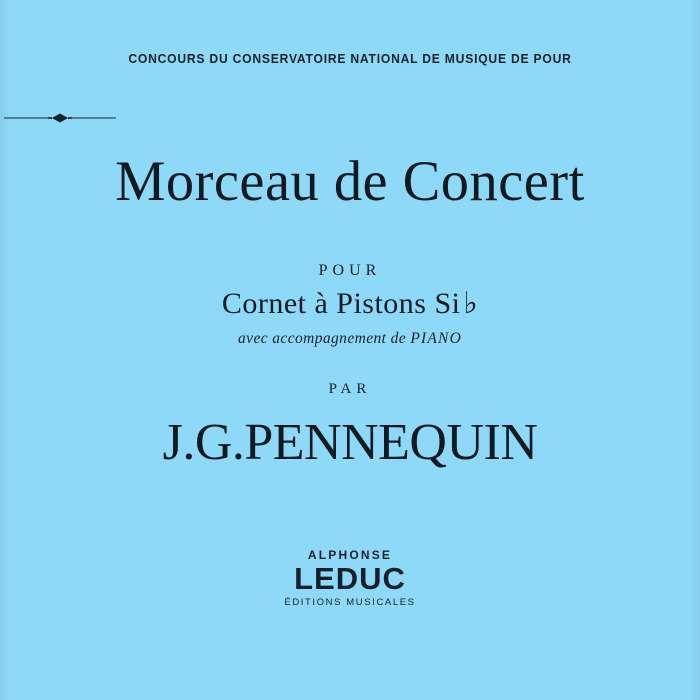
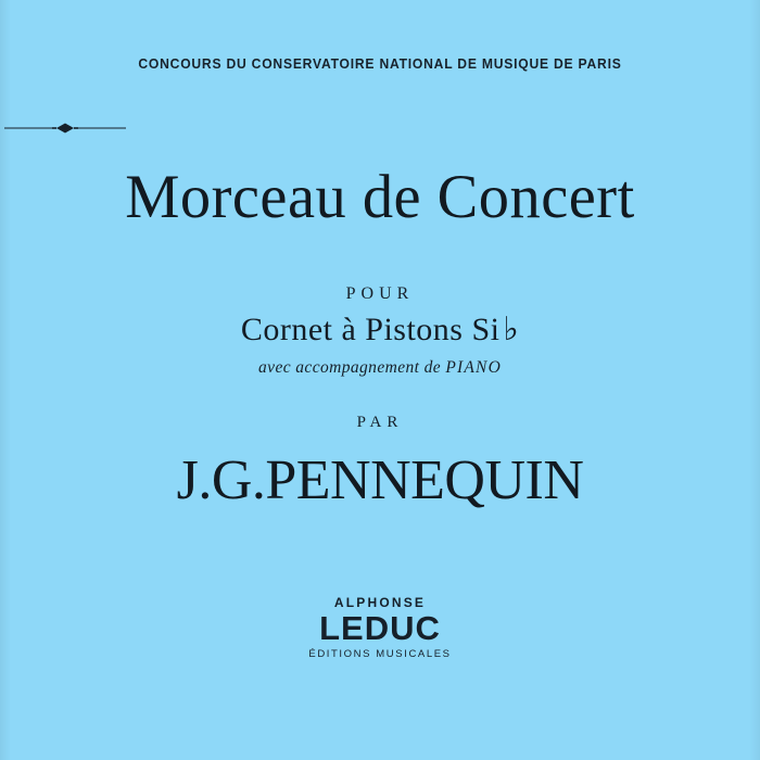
- CONCOURS DU CONSERVATOIRE NATIONAL DE MUSIQUE DE POUR
+ CONCOURS DU CONSERVATOIRE NATIONAL DE MUSIQUE DE PARIS
  Morceau de Concert
  POUR
  Cornet à Pistons Si♭
  avec accompagnement de PIANO
  PAR
  J.G.PENNEQUIN
  ALPHONSE
  LEDUC
  ÉDITIONS MUSICALES
